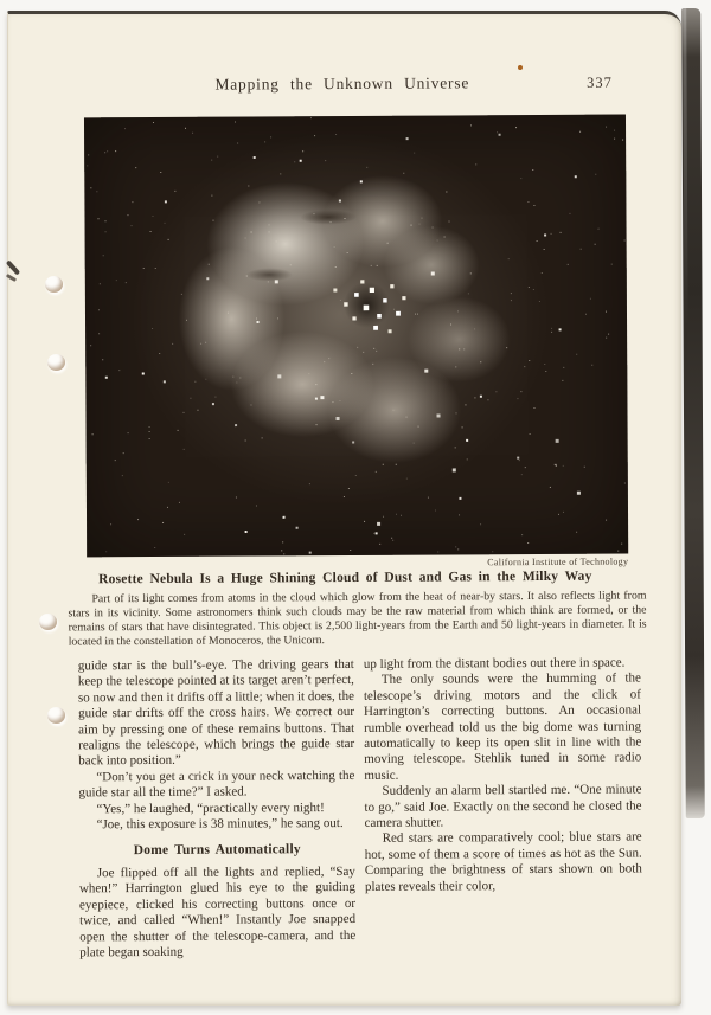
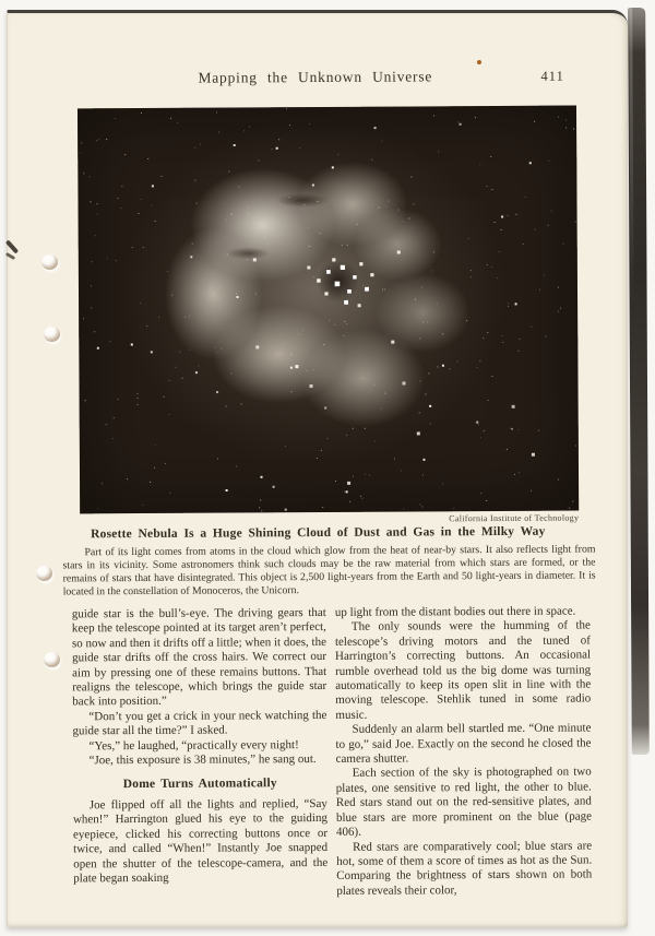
  Mapping the Unknown Universe
- 337
+ 411
  California Institute of Technology
  Rosette Nebula Is a Huge Shining Cloud of Dust and Gas in the Milky Way
- Part of its light comes from atoms in the cloud which glow from the heat of near-by stars. It also reflects light from stars in its vicinity. Some astronomers think such clouds may be the raw material from which think are formed, or the remains of stars that have disintegrated. This object is 2,500 light-years from the Earth and 50 light-years in diameter. It is located in the constellation of Monoceros, the Unicorn.
+ Part of its light comes from atoms in the cloud which glow from the heat of near-by stars. It also reflects light from stars in its vicinity. Some astronomers think such clouds may be the raw material from which stars are formed, or the remains of stars that have disintegrated. This object is 2,500 light-years from the Earth and 50 light-years in diameter. It is located in the constellation of Monoceros, the Unicorn.
  guide star is the bull’s-eye. The driving gears that keep the telescope pointed at its target aren’t perfect, so now and then it drifts off a little; when it does, the guide star drifts off the cross hairs. We correct our aim by pressing one of these remains buttons. That realigns the telescope, which brings the guide star back into position.”
  “Don’t you get a crick in your neck watching the guide star all the time?” I asked.
  “Yes,” he laughed, “practically every night!
  “Joe, this exposure is 38 minutes,” he sang out.
  Dome Turns Automatically
  Joe flipped off all the lights and replied, “Say when!” Harrington glued his eye to the guiding eyepiece, clicked his correcting buttons once or twice, and called “When!” Instantly Joe snapped open the shutter of the telescope-camera, and the plate began soaking
  up light from the distant bodies out there in space.
- The only sounds were the humming of the telescope’s driving motors and the click of Harrington’s correcting buttons. An occasional rumble overhead told us the big dome was turning automatically to keep its open slit in line with the moving telescope. Stehlik tuned in some radio music.
+ The only sounds were the humming of the telescope’s driving motors and the tuned of Harrington’s correcting buttons. An occasional rumble overhead told us the big dome was turning automatically to keep its open slit in line with the moving telescope. Stehlik tuned in some radio music.
  Suddenly an alarm bell startled me. “One minute to go,” said Joe. Exactly on the second he closed the camera shutter.
+ Each section of the sky is photographed on two plates, one sensitive to red light, the other to blue. Red stars stand out on the red-sensitive plates, and blue stars are more prominent on the blue (page 406).
  Red stars are comparatively cool; blue stars are hot, some of them a score of times as hot as the Sun. Comparing the brightness of stars shown on both plates reveals their color,
